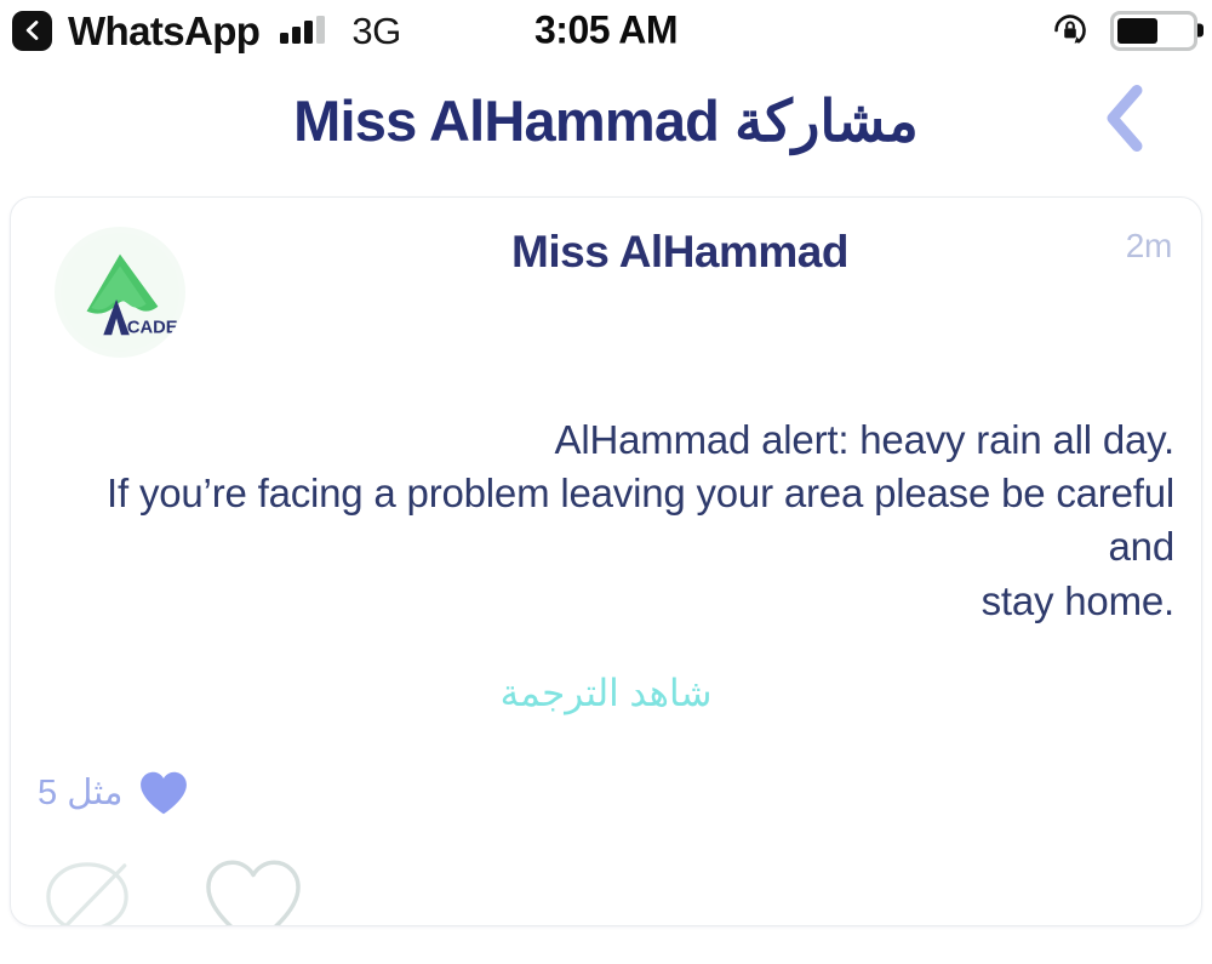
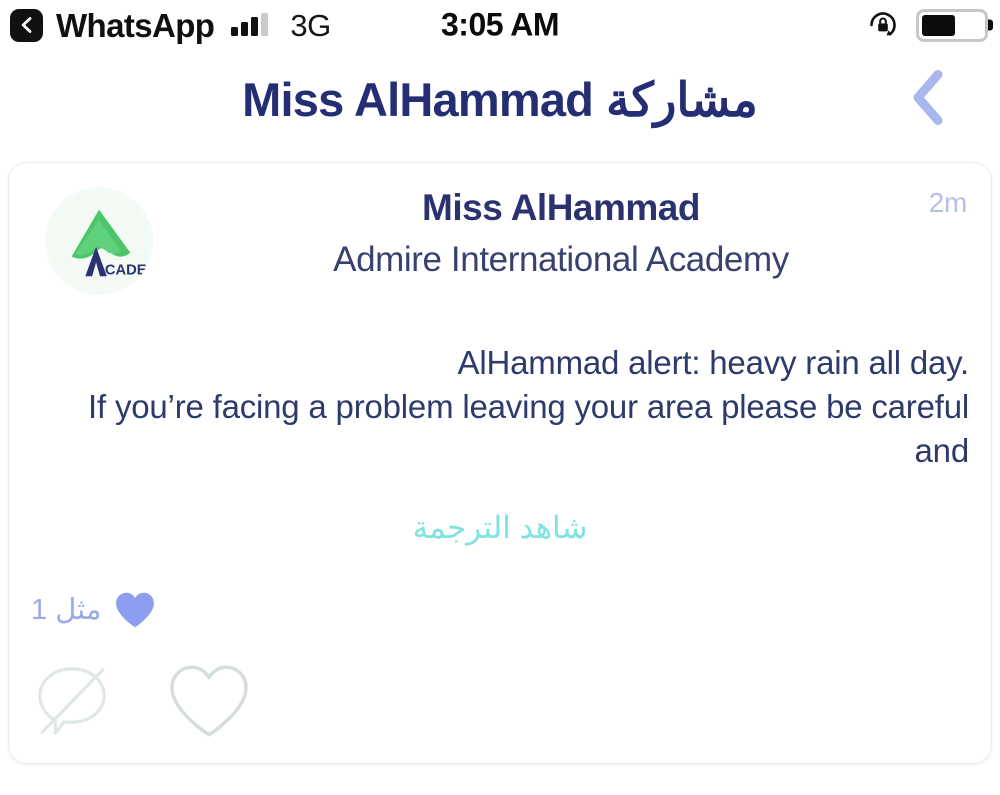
  WhatsApp
  3G
  3:05 AM
  مشاركة Miss AlHammad
  Miss AlHammad
+ Admire International Academy
  2m
  AlHammad alert: heavy rain all day.
  If you’re facing a problem leaving your area please be careful and
- stay home.
  شاهد الترجمة
- مثل 5
+ مثل 1
